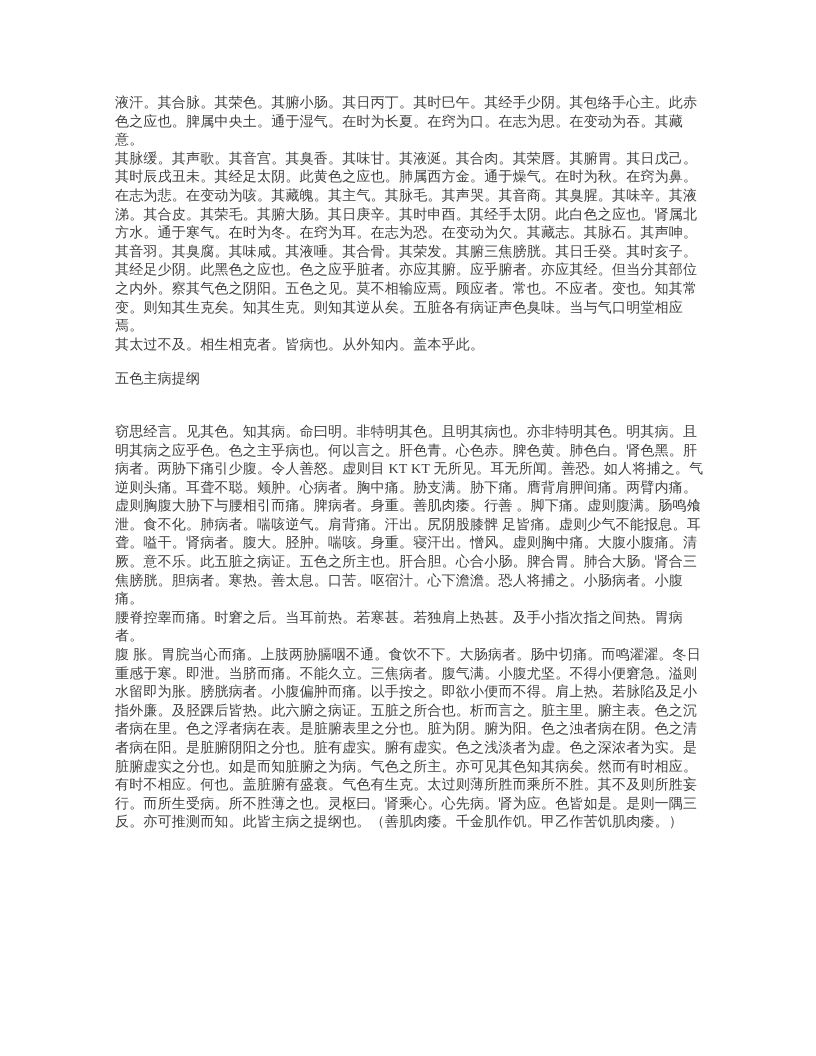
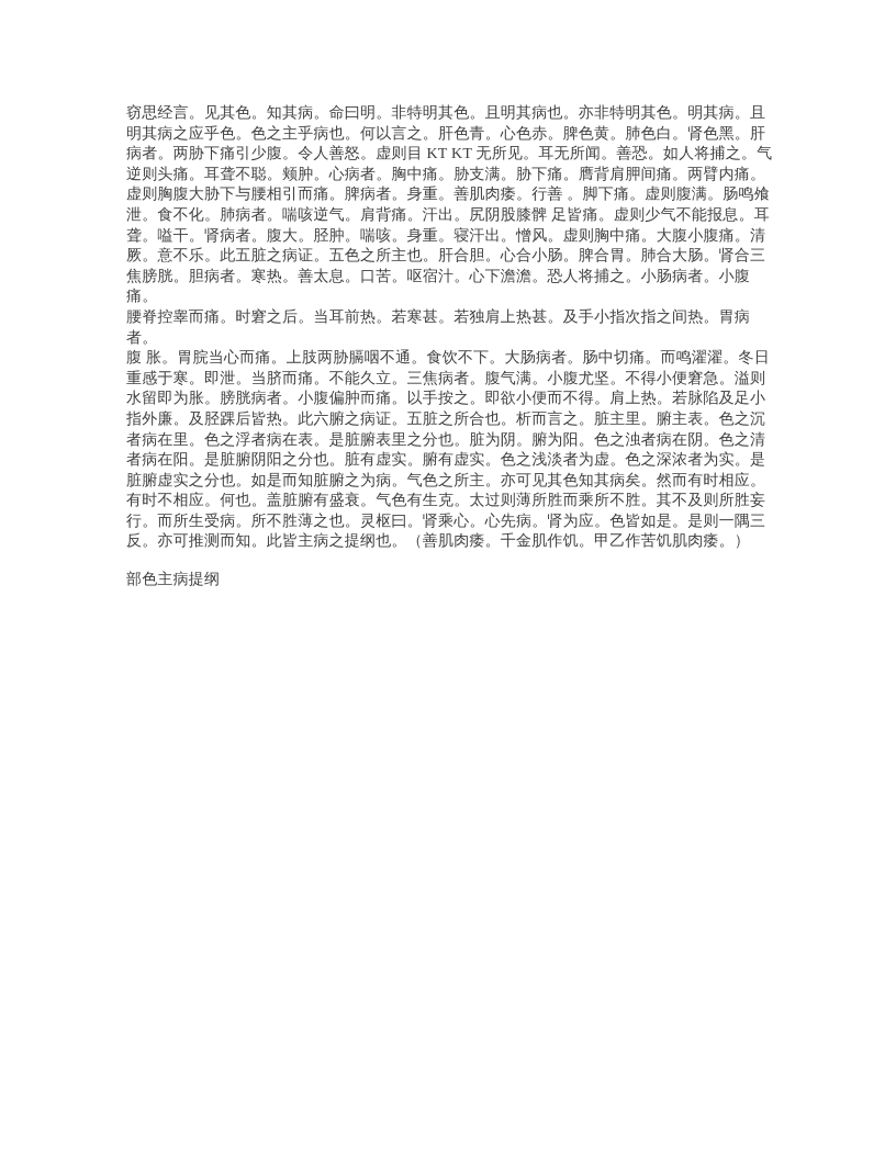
- 液汗。其合脉。其荣色。其腑小肠。其日丙丁。其时巳午。其经手少阴。其包络手心主。此赤
- 色之应也。脾属中央土。通于湿气。在时为长夏。在窍为口。在志为思。在变动为吞。其藏意。
- 其脉缓。其声歌。其音宫。其臭香。其味甘。其液涎。其合肉。其荣唇。其腑胃。其日戊己。
- 其时辰戌丑未。其经足太阴。此黄色之应也。肺属西方金。通于燥气。在时为秋。在窍为鼻。
- 在志为悲。在变动为咳。其藏魄。其主气。其脉毛。其声哭。其音商。其臭腥。其味辛。其液
- 涕。其合皮。其荣毛。其腑大肠。其日庚辛。其时申酉。其经手太阴。此白色之应也。肾属北
- 方水。通于寒气。在时为冬。在窍为耳。在志为恐。在变动为欠。其藏志。其脉石。其声呻。
- 其音羽。其臭腐。其味咸。其液唾。其合骨。其荣发。其腑三焦膀胱。其日壬癸。其时亥子。
- 其经足少阴。此黑色之应也。色之应乎脏者。亦应其腑。应乎腑者。亦应其经。但当分其部位
- 之内外。察其气色之阴阳。五色之见。莫不相输应焉。顾应者。常也。不应者。变也。知其常
- 变。则知其生克矣。知其生克。则知其逆从矣。五脏各有病证声色臭味。当与气口明堂相应焉。
- 其太过不及。相生相克者。皆病也。从外知内。盖本乎此。
- 五色主病提纲
  窃思经言。见其色。知其病。命曰明。非特明其色。且明其病也。亦非特明其色。明其病。且
  明其病之应乎色。色之主乎病也。何以言之。肝色青。心色赤。脾色黄。肺色白。肾色黑。肝
  病者。两胁下痛引少腹。令人善怒。虚则目 KT KT 无所见。耳无所闻。善恐。如人将捕之。气
  逆则头痛。耳聋不聪。颊肿。心病者。胸中痛。胁支满。胁下痛。膺背肩胛间痛。两臂内痛。
  虚则胸腹大胁下与腰相引而痛。脾病者。身重。善肌肉痿。行善 。脚下痛。虚则腹满。肠鸣飧
  泄。食不化。肺病者。喘咳逆气。肩背痛。汗出。尻阴股膝髀 足皆痛。虚则少气不能报息。耳
  聋。嗌干。肾病者。腹大。胫肿。喘咳。身重。寝汗出。憎风。虚则胸中痛。大腹小腹痛。清
  厥。意不乐。此五脏之病证。五色之所主也。肝合胆。心合小肠。脾合胃。肺合大肠。肾合三
  焦膀胱。胆病者。寒热。善太息。口苦。呕宿汁。心下澹澹。恐人将捕之。小肠病者。小腹痛。
  腰脊控睾而痛。时窘之后。当耳前热。若寒甚。若独肩上热甚。及手小指次指之间热。胃病者。
  腹 胀。胃脘当心而痛。上肢两胁膈咽不通。食饮不下。大肠病者。肠中切痛。而鸣濯濯。冬日
  重感于寒。即泄。当脐而痛。不能久立。三焦病者。腹气满。小腹尤坚。不得小便窘急。溢则
  水留即为胀。膀胱病者。小腹偏肿而痛。以手按之。即欲小便而不得。肩上热。若脉陷及足小
  指外廉。及胫踝后皆热。此六腑之病证。五脏之所合也。析而言之。脏主里。腑主表。色之沉
  者病在里。色之浮者病在表。是脏腑表里之分也。脏为阴。腑为阳。色之浊者病在阴。色之清
  者病在阳。是脏腑阴阳之分也。脏有虚实。腑有虚实。色之浅淡者为虚。色之深浓者为实。是
  脏腑虚实之分也。如是而知脏腑之为病。气色之所主。亦可见其色知其病矣。然而有时相应。
  有时不相应。何也。盖脏腑有盛衰。气色有生克。太过则薄所胜而乘所不胜。其不及则所胜妄
  行。而所生受病。所不胜薄之也。灵枢曰。肾乘心。心先病。肾为应。色皆如是。是则一隅三
  反。亦可推测而知。此皆主病之提纲也。（善肌肉痿。千金肌作饥。甲乙作苦饥肌肉痿。）
+ 部色主病提纲
